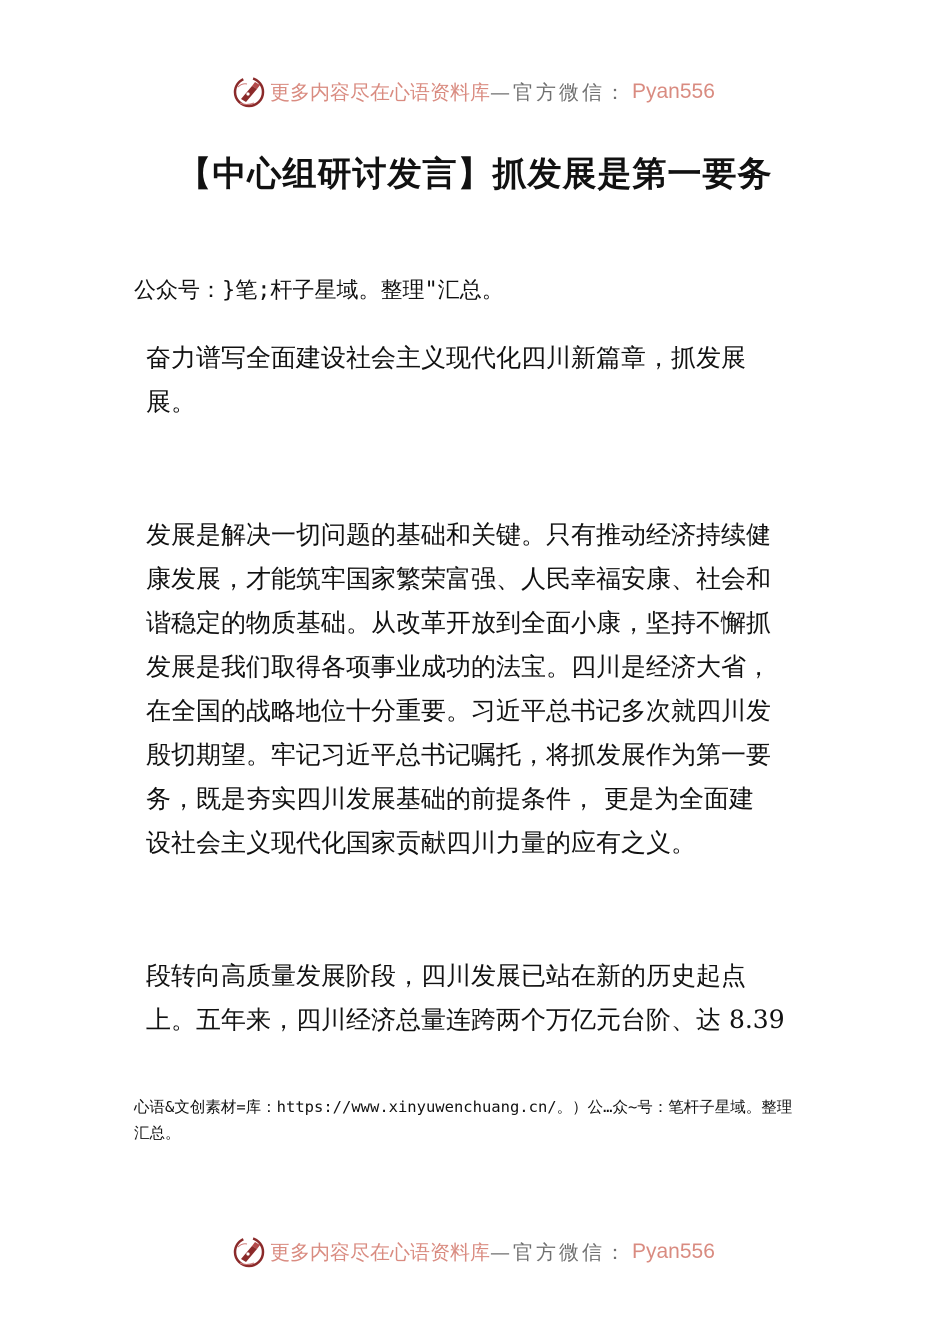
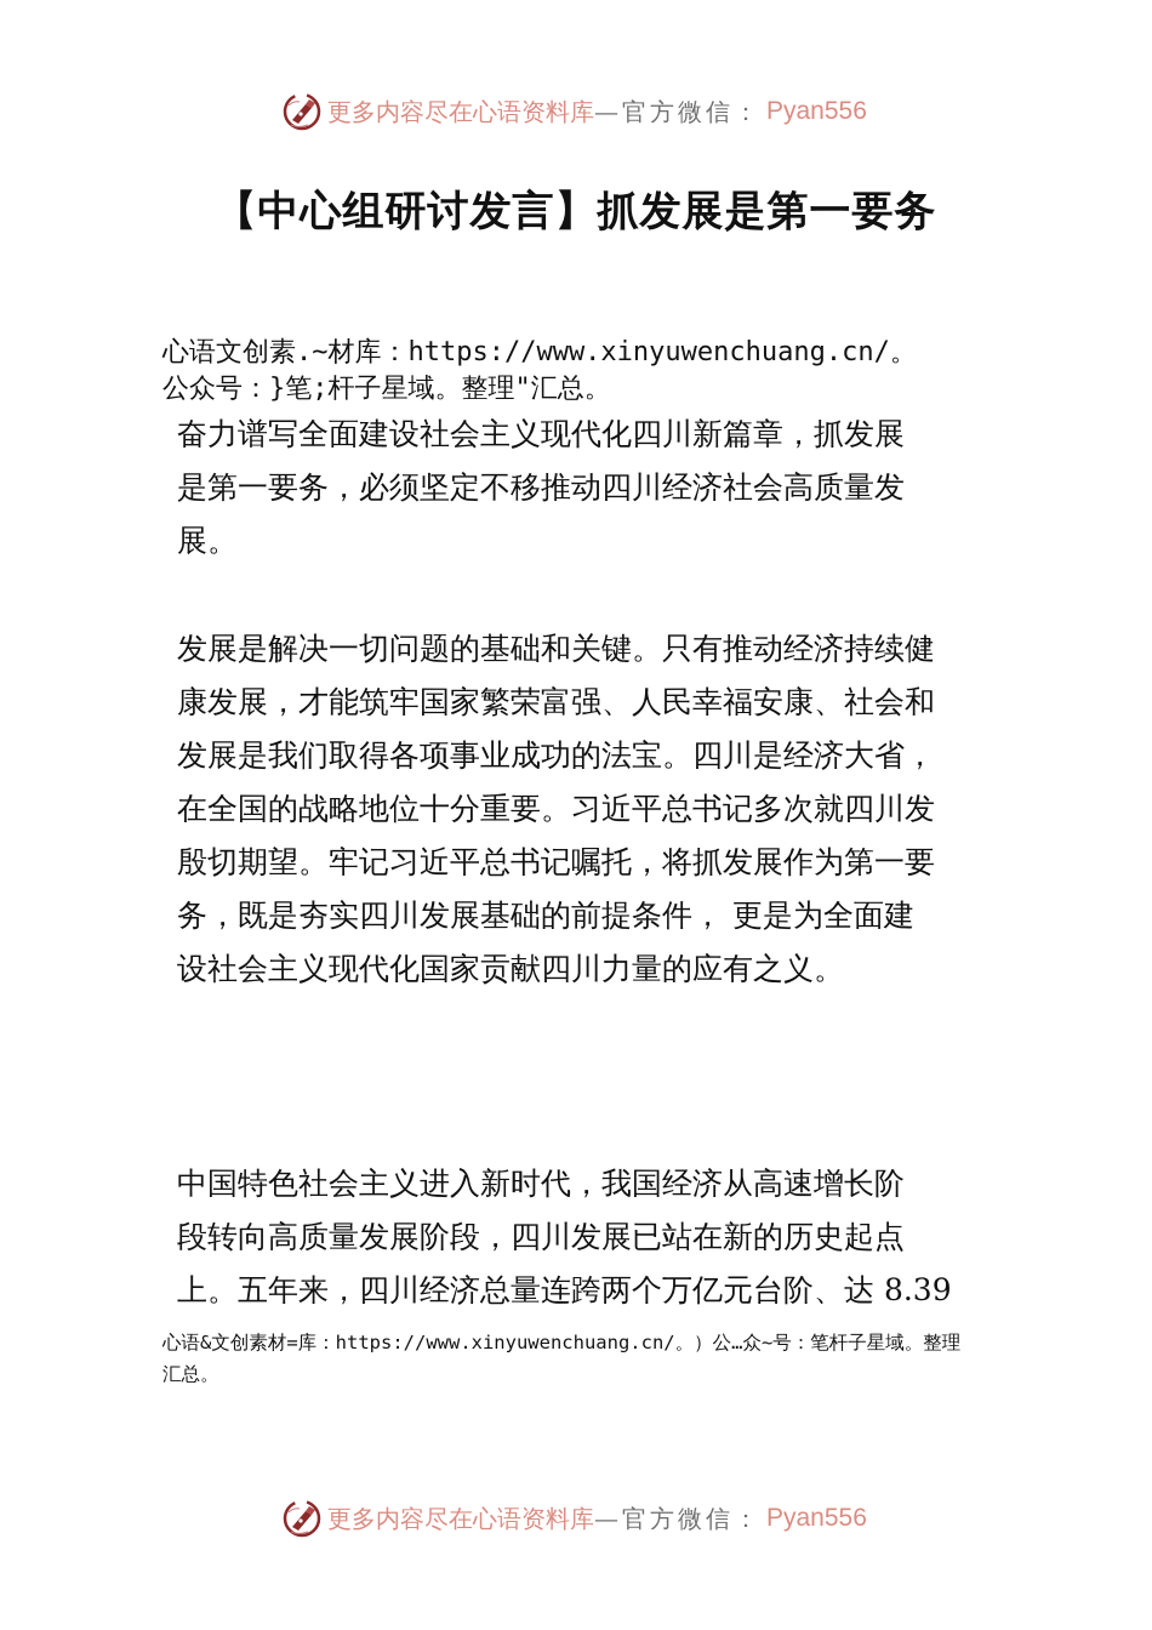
  更多内容尽在心语资料库
  —
  官方微信：
  Pyan556
  【中心组研讨发言】抓发展是第一要务
+ 心语文创素.~材库：https://www.xinyuwenchuang.cn/。
  公众号：}笔;杆子星域。整理"汇总。
  奋力谱写全面建设社会主义现代化四川新篇章，抓发展
+ 是第一要务，必须坚定不移推动四川经济社会高质量发
  展。
  发展是解决一切问题的基础和关键。只有推动经济持续健
  康发展，才能筑牢国家繁荣富强、人民幸福安康、社会和
- 谐稳定的物质基础。从改革开放到全面小康，坚持不懈抓
  发展是我们取得各项事业成功的法宝。四川是经济大省，
  在全国的战略地位十分重要。习近平总书记多次就四川发
  殷切期望。牢记习近平总书记嘱托，将抓发展作为第一要
  务，既是夯实四川发展基础的前提条件， 更是为全面建
  设社会主义现代化国家贡献四川力量的应有之义。
+ 中国特色社会主义进入新时代，我国经济从高速增长阶
  段转向高质量发展阶段，四川发展已站在新的历史起点
  上。五年来，四川经济总量连跨两个万亿元台阶、达 8.39
  心语&文创素材=库：https://www.xinyuwenchuang.cn/。）公…众~号：笔杆子星域。整理
  汇总。
  更多内容尽在心语资料库
  —
  官方微信：
  Pyan556
